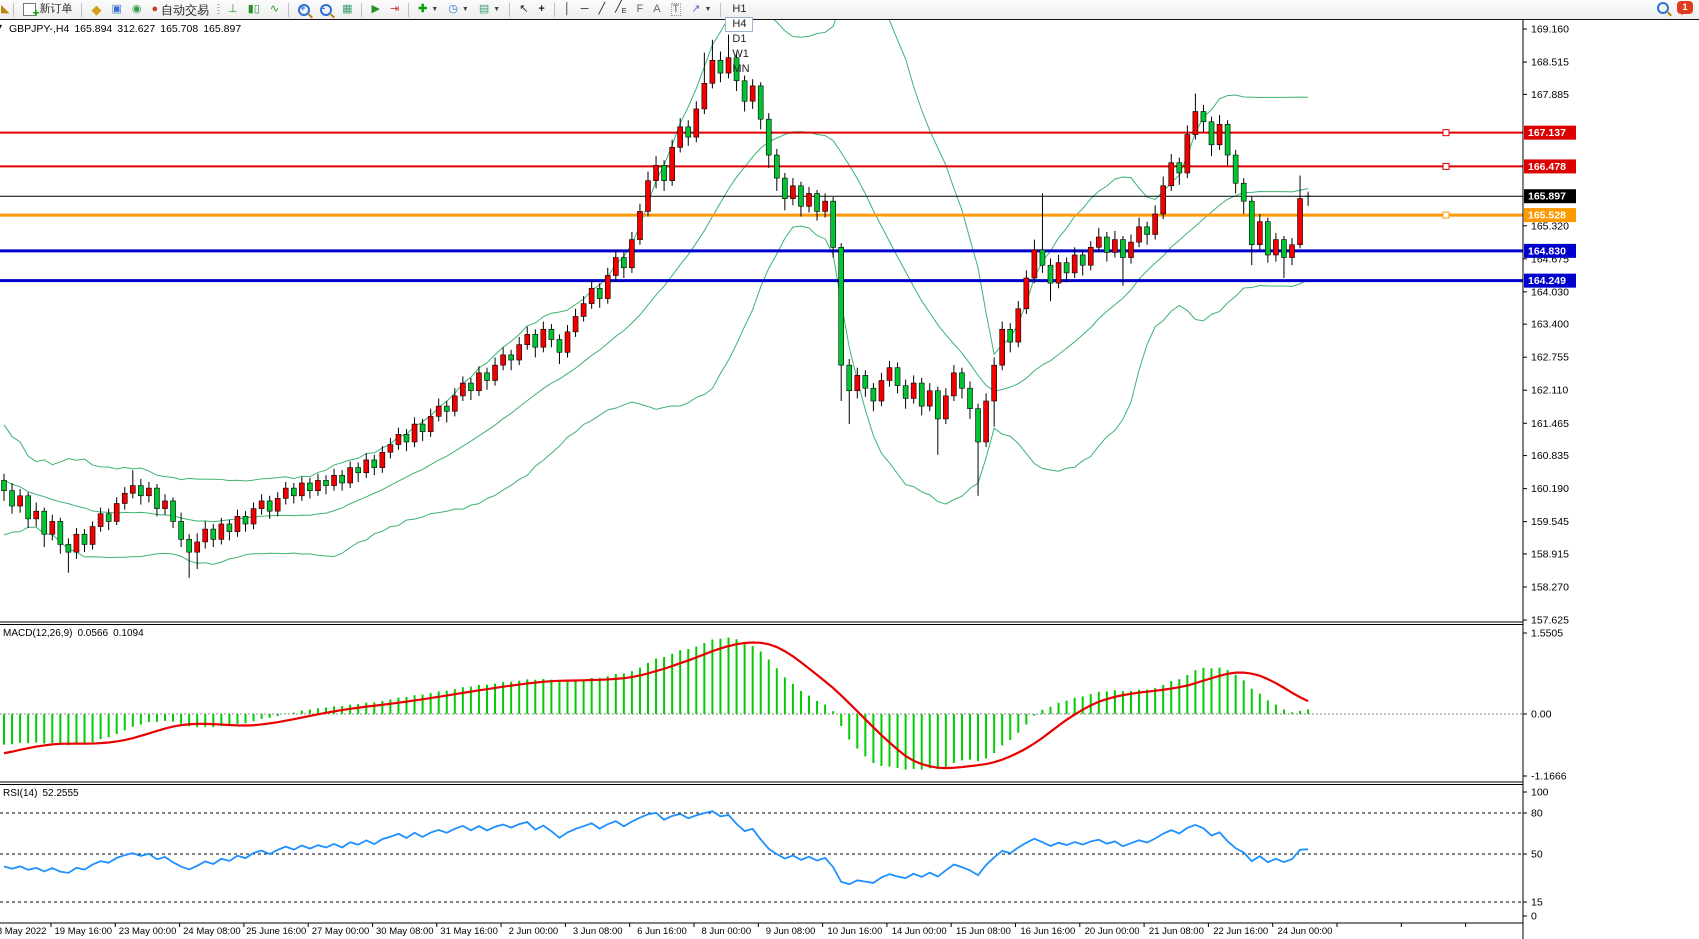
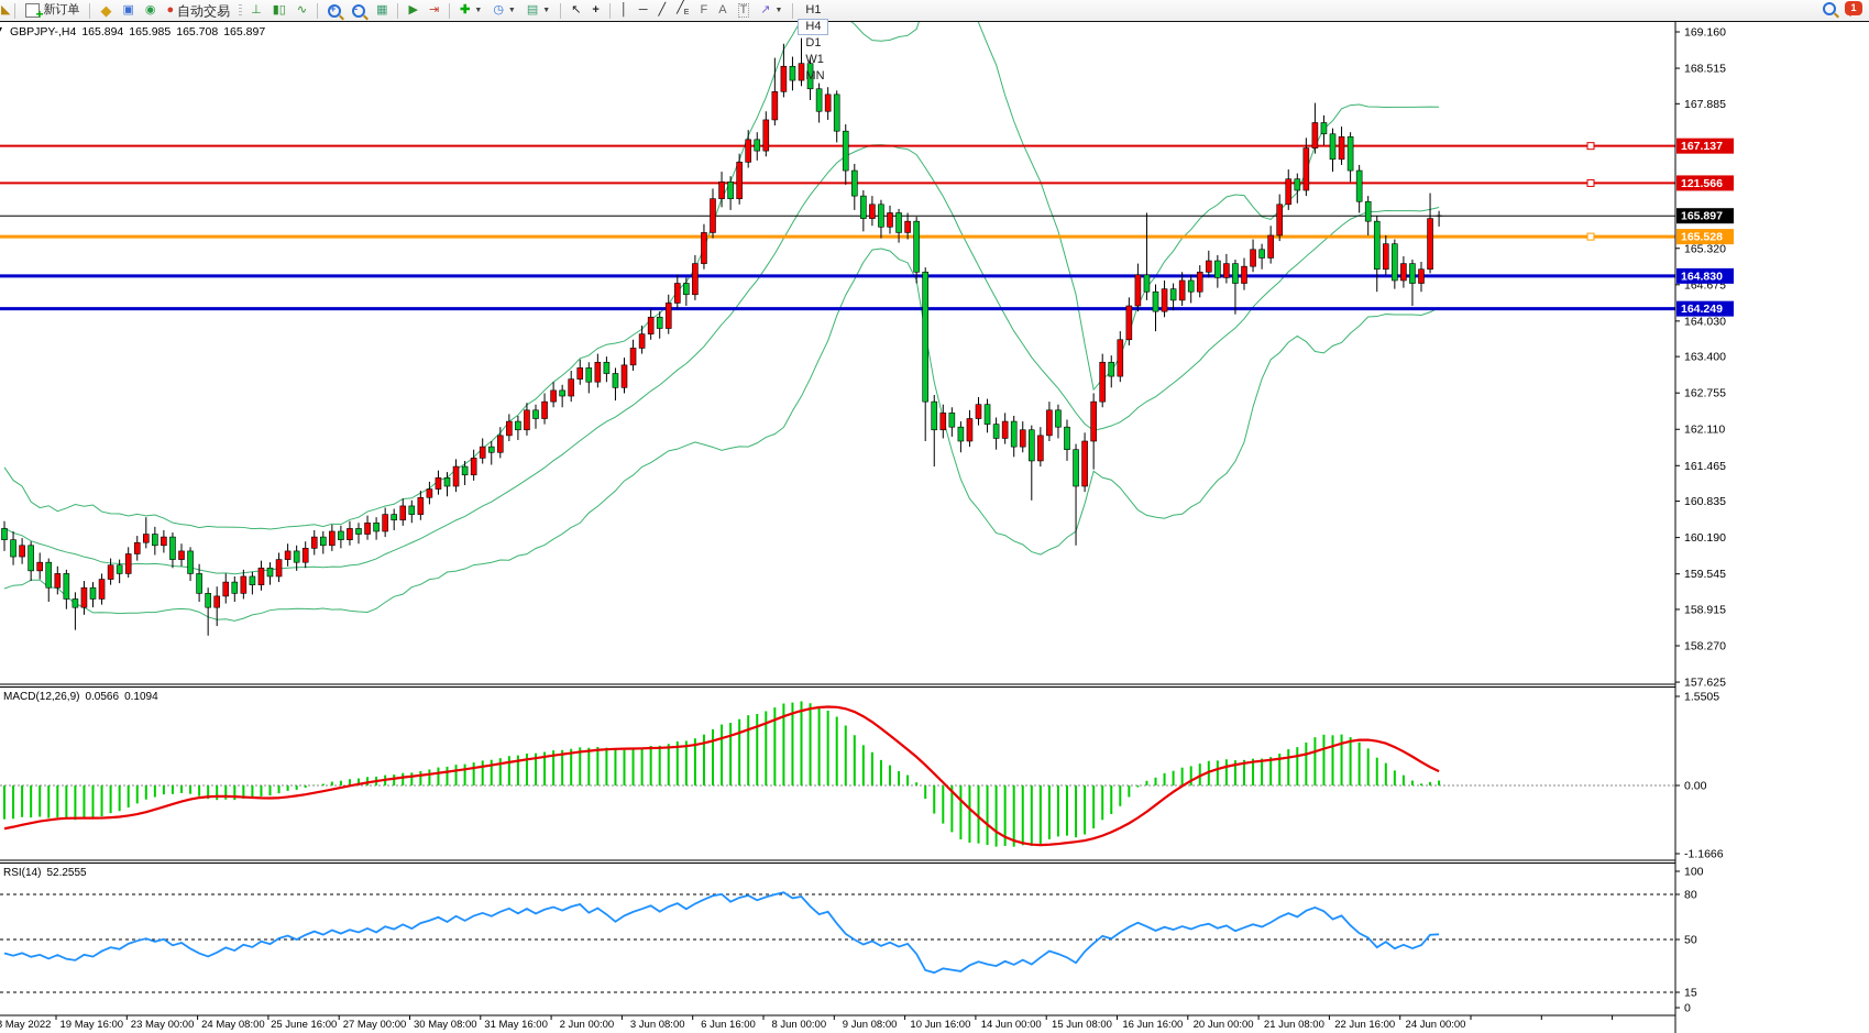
  ◣
  新订单
  ◆
  ▣
  ◉
  ●
  自动交易
  ⊥
  ▮▯
  ∿
  +
  -
  ▦
  ▶
  ⇥
  ✚
  ◷
  ▤
  ↖
  +
  │
  ─
  ╱
  F
  A
  T
  ↗
  H1
  H4
  D1
  W1
  MN
  1
  169.160
  168.515
  167.885
  165.320
  164.675
  164.030
  163.400
  162.755
  162.110
  161.465
  160.835
  160.190
  159.545
  158.915
  158.270
  157.625
  167.137
- 166.478
+ 121.566
  165.897
  165.528
  164.830
  164.249
  1.5505
  0.00
  -1.1666
  100
  80
  50
  15
  0
  May 2022
  19 May 16:00
  23 May 00:00
  24 May 08:00
  25 June 16:00
  27 May 00:00
  30 May 08:00
  31 May 16:00
  2 Jun 00:00
  3 Jun 08:00
  6 Jun 16:00
  8 Jun 00:00
  9 Jun 08:00
  10 Jun 16:00
  14 Jun 00:00
  15 Jun 08:00
  16 Jun 16:00
  20 Jun 00:00
  21 Jun 08:00
  22 Jun 16:00
  24 Jun 00:00
  ▾
- GBPJPY-,H4 165.894 312.627 165.708 165.897
+ GBPJPY-,H4 165.894 165.985 165.708 165.897
  MACD(12,26,9) 0.0566 0.1094
  RSI(14) 52.2555
